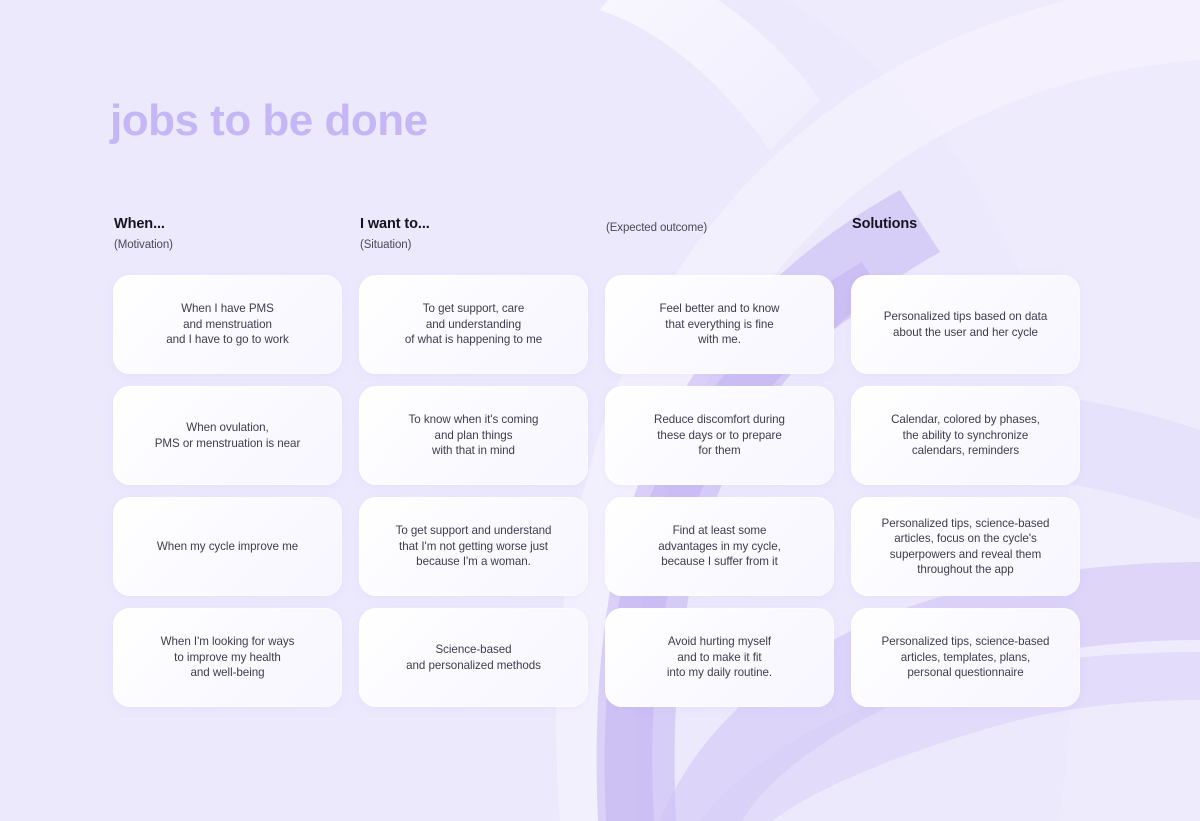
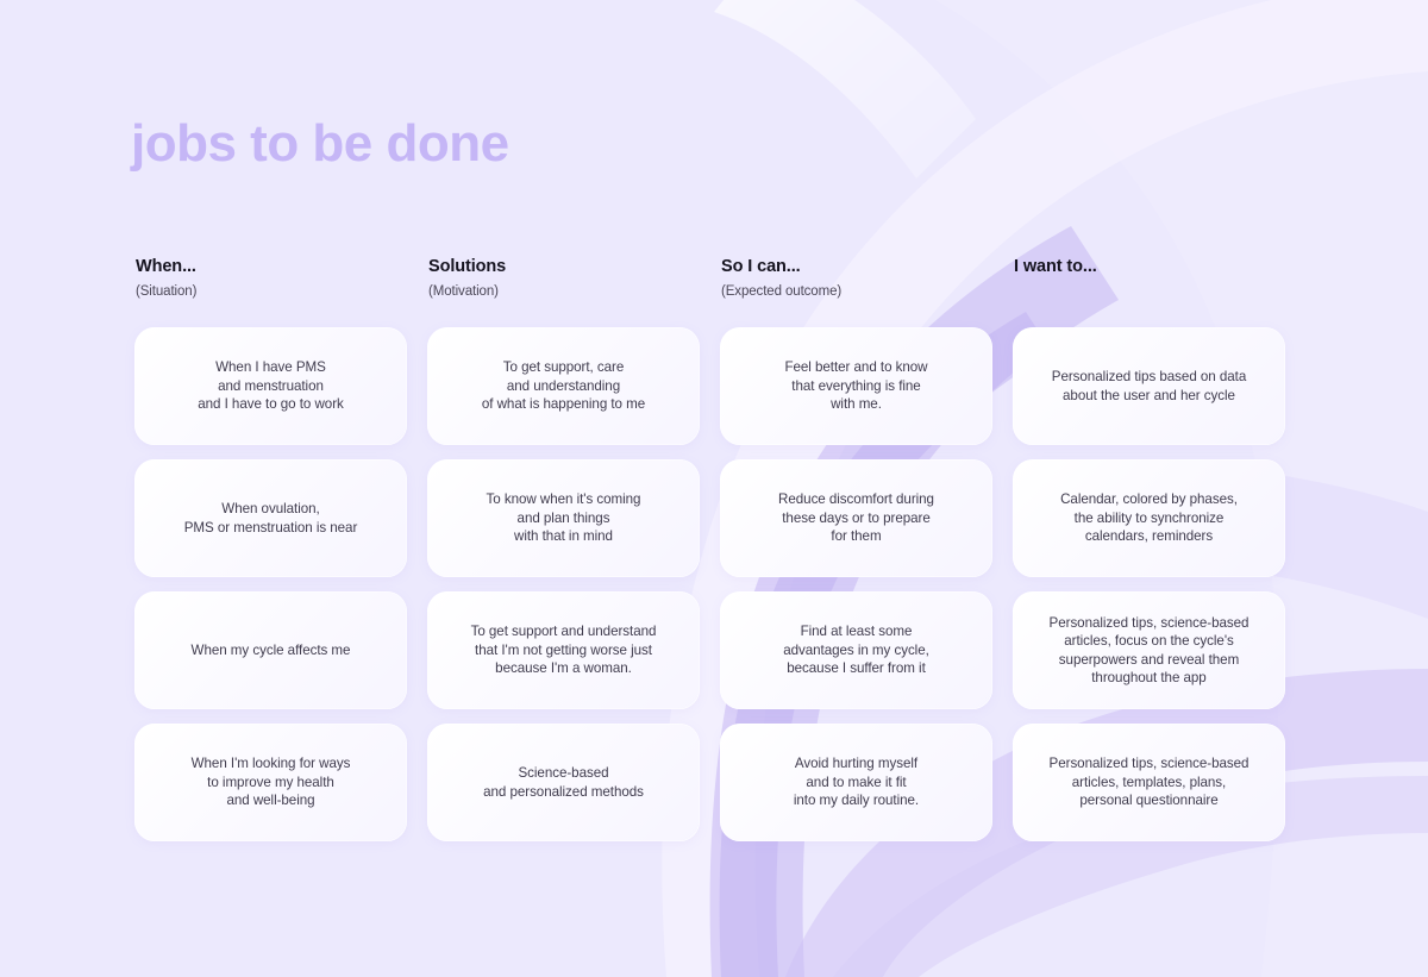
  jobs to be done
  When...
- (Motivation)
+ (Situation)
  When I have PMS
  and menstruation
  and I have to go to work
  When ovulation,
  PMS or menstruation is near
- When my cycle improve me
+ When my cycle affects me
  When I'm looking for ways
  to improve my health
  and well-being
- I want to...
+ Solutions
- (Situation)
+ (Motivation)
  To get support, care
  and understanding
  of what is happening to me
  To know when it's coming
  and plan things
  with that in mind
  To get support and understand
  that I'm not getting worse just
  because I'm a woman.
  Science-based
  and personalized methods
+ So I can...
  (Expected outcome)
  Feel better and to know
  that everything is fine
  with me.
  Reduce discomfort during
  these days or to prepare
  for them
  Find at least some
  advantages in my cycle,
  because I suffer from it
  Avoid hurting myself
  and to make it fit
  into my daily routine.
- Solutions
+ I want to...
  Personalized tips based on data
  about the user and her cycle
  Calendar, colored by phases,
  the ability to synchronize
  calendars, reminders
  Personalized tips, science-based
  articles, focus on the cycle's
  superpowers and reveal them
  throughout the app
  Personalized tips, science-based
  articles, templates, plans,
  personal questionnaire
